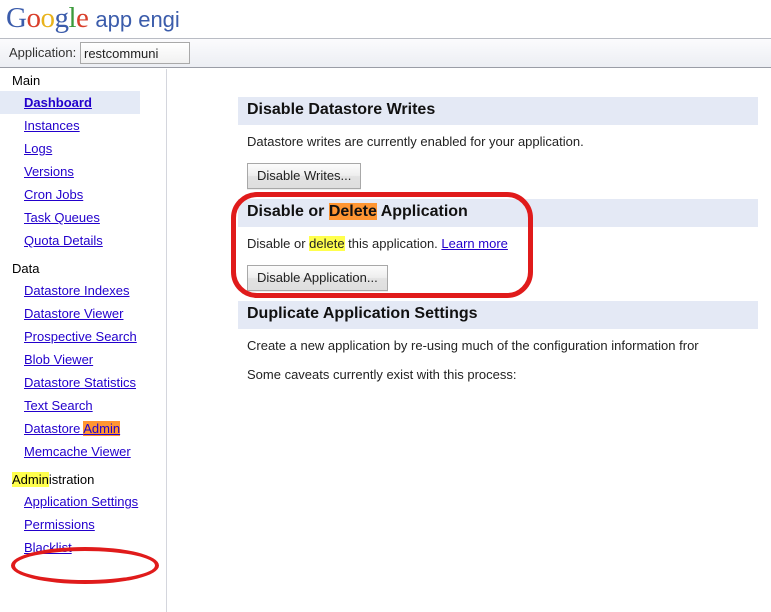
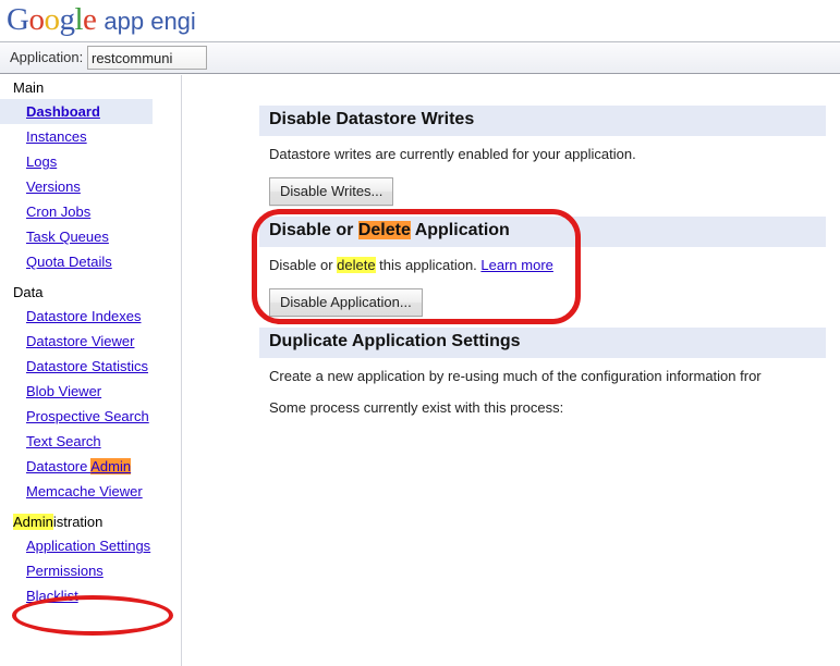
  Google app engi
  Application:
  restcommuni
  Main
  Dashboard
  Instances
  Logs
  Versions
  Cron Jobs
  Task Queues
  Quota Details
  Data
  Datastore Indexes
  Datastore Viewer
- Prospective Search
+ Datastore Statistics
  Blob Viewer
- Datastore Statistics
+ Prospective Search
  Text Search
  Datastore Admin
  Memcache Viewer
  Administration
  Application Settings
  Permissions
  Blacklist
  Disable Datastore Writes
  Datastore writes are currently enabled for your application.
  Disable Writes...
  Disable or Delete Application
  Disable or delete this application. Learn more
  Disable Application...
  Duplicate Application Settings
  Create a new application by re-using much of the configuration information fror
- Some caveats currently exist with this process:
+ Some process currently exist with this process:
